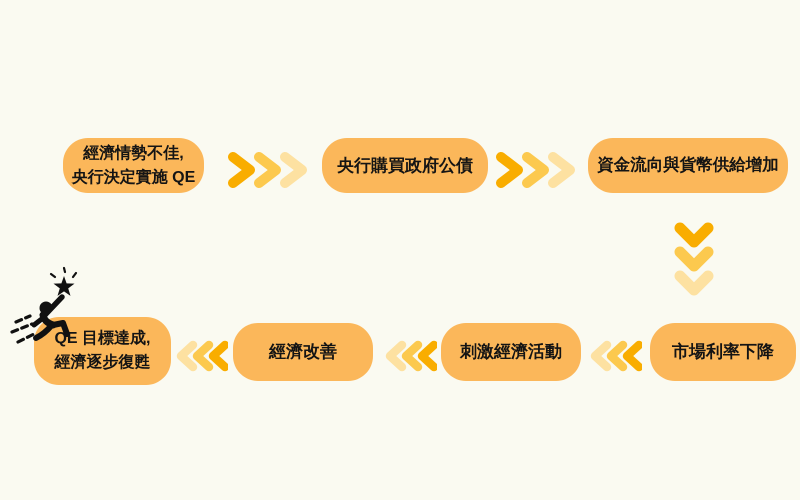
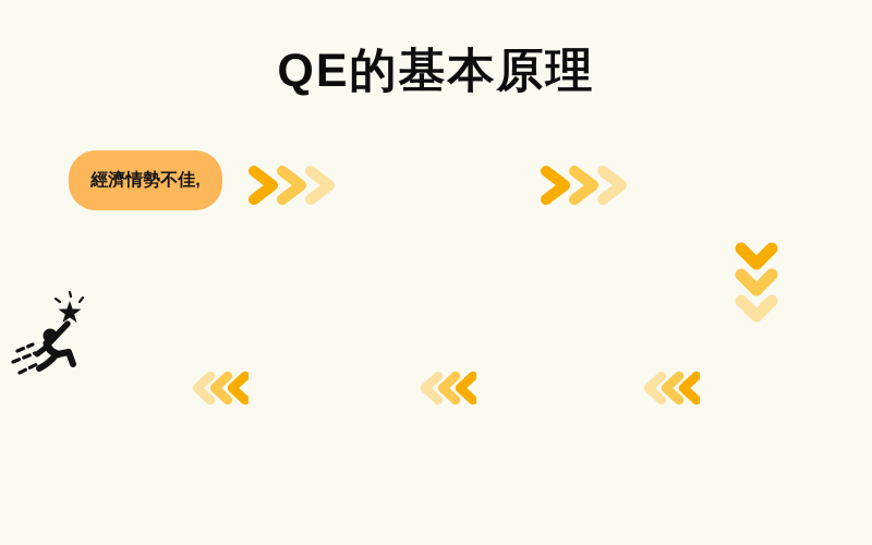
+ QE的基本原理
  經濟情勢不佳,
- 央行決定實施 QE
- 央行購買政府公債
- 資金流向與貨幣供給增加
- 市場利率下降
- 刺激經濟活動
- 經濟改善
- QE 目標達成,
- 經濟逐步復甦
